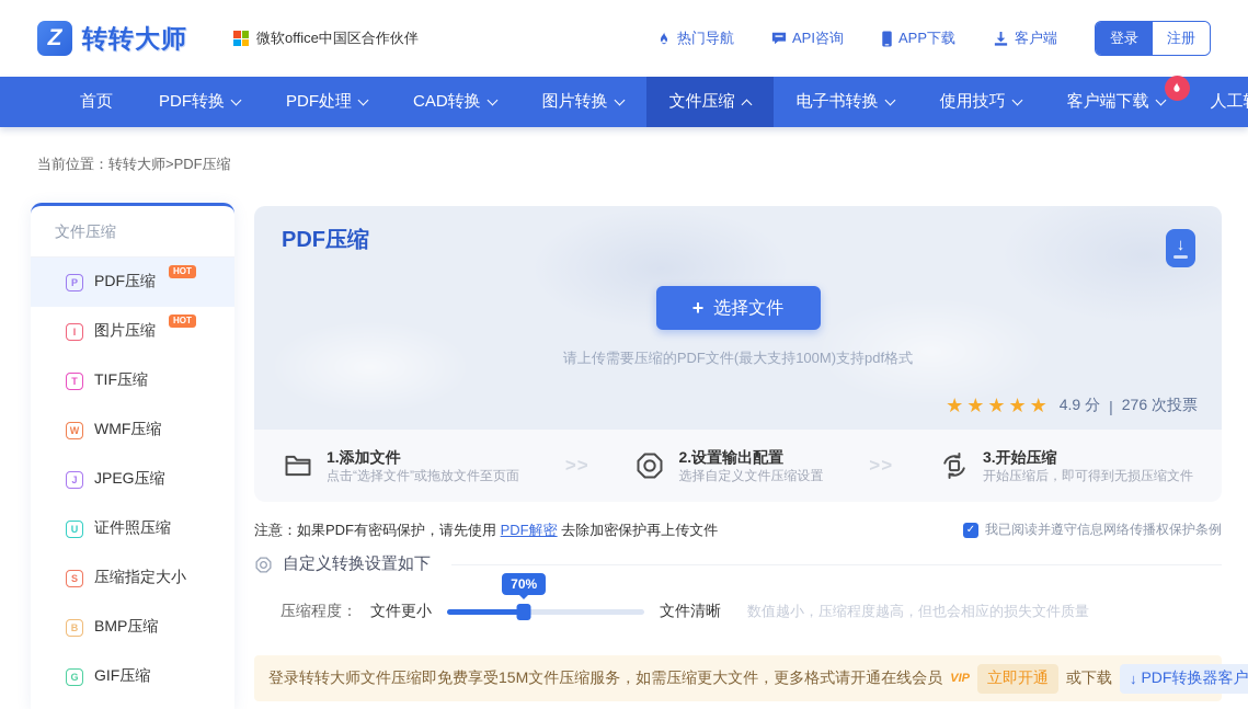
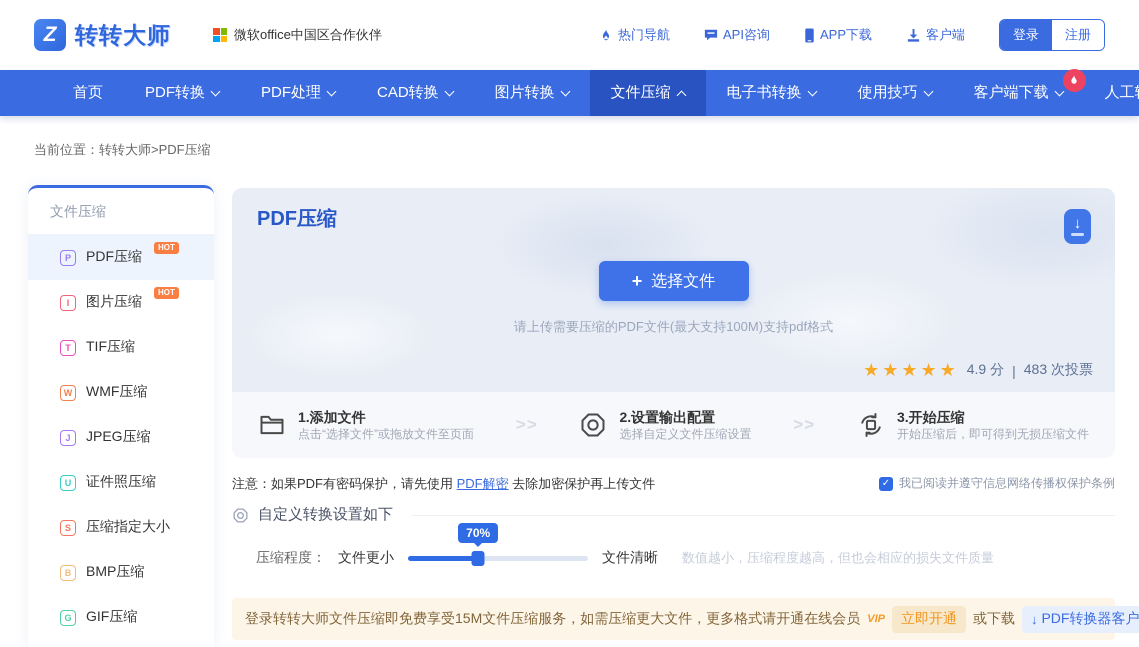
  Z
  转转大师
  微软office中国区合作伙伴
  热门导航
  API咨询
  APP下载
  客户端
  登录
  注册
  首页
  PDF转换
  PDF处理
  CAD转换
  图片转换
  文件压缩
  电子书转换
  使用技巧
  客户端下载
  当前位置：转转大师>PDF压缩
  文件压缩
  P
  PDF压缩
  HOT
  I
  图片压缩
  HOT
  T
  TIF压缩
  W
  WMF压缩
  J
  JPEG压缩
  U
  证件照压缩
  S
  压缩指定大小
  B
  BMP压缩
  G
  GIF压缩
  PDF压缩
  ↓
  +
  选择文件
  请上传需要压缩的PDF文件(最大支持100M)支持pdf格式
  ★★★★★
  4.9 分
  |
- 276 次投票
+ 483 次投票
  1.添加文件
  点击“选择文件”或拖放文件至页面
  >>
  2.设置输出配置
  选择自定义文件压缩设置
  >>
  3.开始压缩
  开始压缩后，即可得到无损压缩文件
  注意：如果PDF有密码保护，请先使用 PDF解密 去除加密保护再上传文件
  ✓
  我已阅读并遵守信息网络传播权保护条例
  自定义转换设置如下
  压缩程度：
  文件更小
  70%
  文件清晰
  数值越小，压缩程度越高，但也会相应的损失文件质量
  登录转转大师文件压缩即免费享受15M文件压缩服务，如需压缩更大文件，更多格式请开通在线会员
  VIP
  立即开通
  或下载
  ↓
  PDF转换器客户
